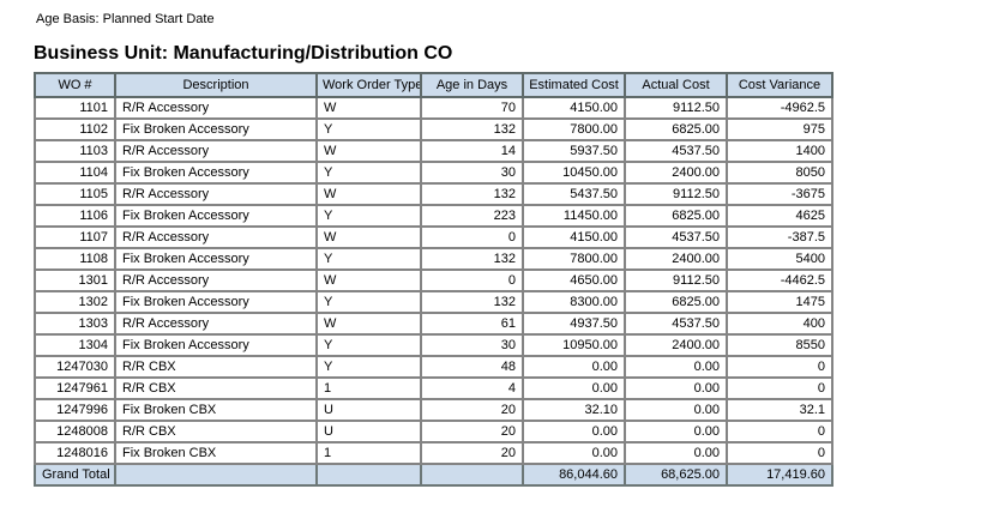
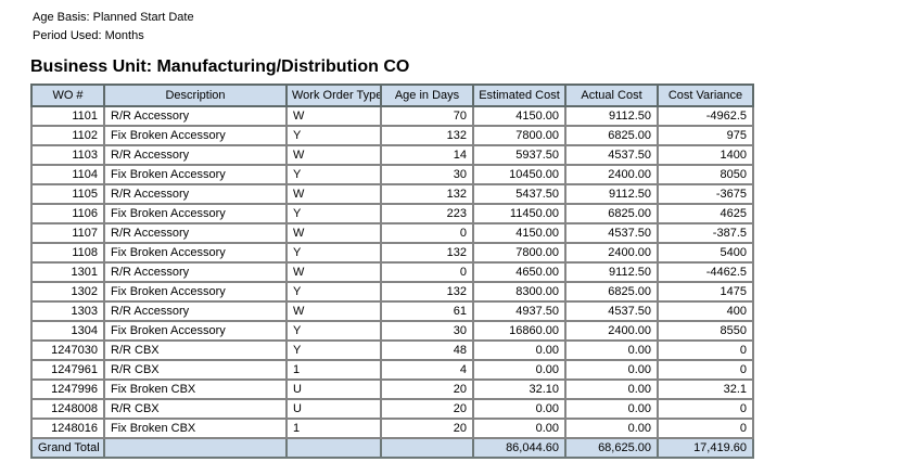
  Age Basis: Planned Start Date
+ Period Used: Months
  Business Unit: Manufacturing/Distribution CO
  WO #	Description	Work Order Type	Age in Days	Estimated Cost	Actual Cost	Cost Variance
  1101	R/R Accessory	W	70	4150.00	9112.50	-4962.5
  1102	Fix Broken Accessory	Y	132	7800.00	6825.00	975
  1103	R/R Accessory	W	14	5937.50	4537.50	1400
  1104	Fix Broken Accessory	Y	30	10450.00	2400.00	8050
  1105	R/R Accessory	W	132	5437.50	9112.50	-3675
  1106	Fix Broken Accessory	Y	223	11450.00	6825.00	4625
  1107	R/R Accessory	W	0	4150.00	4537.50	-387.5
  1108	Fix Broken Accessory	Y	132	7800.00	2400.00	5400
  1301	R/R Accessory	W	0	4650.00	9112.50	-4462.5
  1302	Fix Broken Accessory	Y	132	8300.00	6825.00	1475
  1303	R/R Accessory	W	61	4937.50	4537.50	400
- 1304	Fix Broken Accessory	Y	30	10950.00	2400.00	8550
+ 1304	Fix Broken Accessory	Y	30	16860.00	2400.00	8550
  1247030	R/R CBX	Y	48	0.00	0.00	0
  1247961	R/R CBX	1	4	0.00	0.00	0
  1247996	Fix Broken CBX	U	20	32.10	0.00	32.1
  1248008	R/R CBX	U	20	0.00	0.00	0
  1248016	Fix Broken CBX	1	20	0.00	0.00	0
  Grand Total				86,044.60	68,625.00	17,419.60
